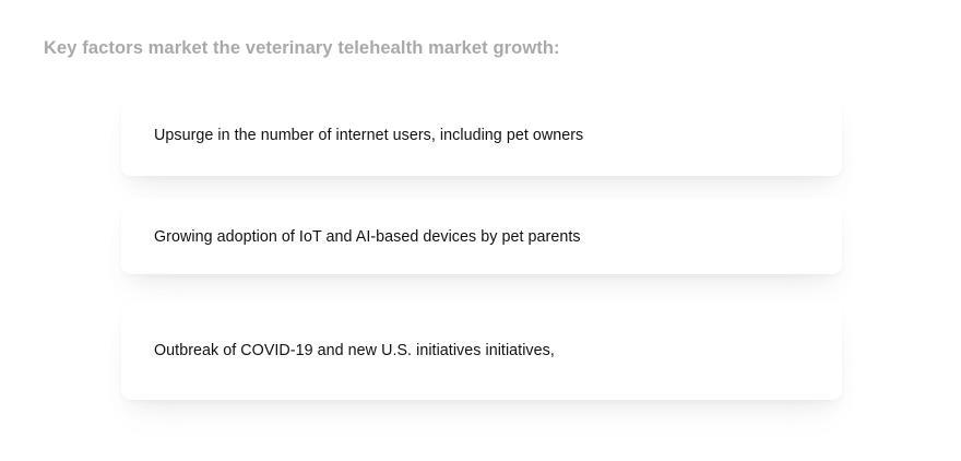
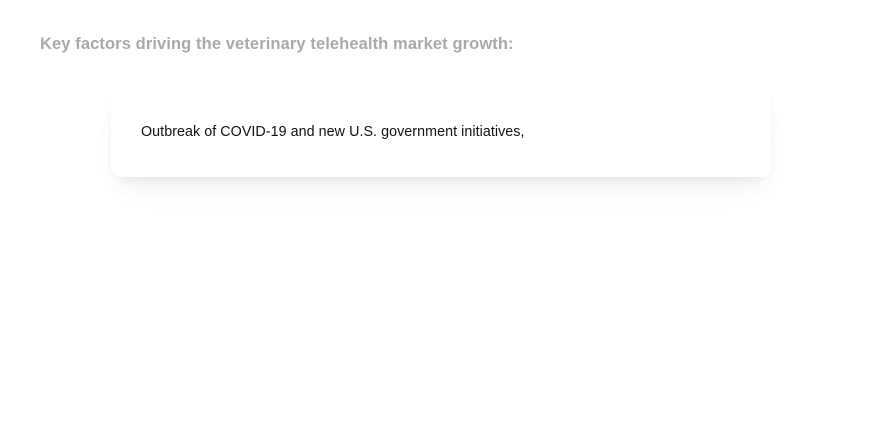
- Key factors market the veterinary telehealth market growth:
+ Key factors driving the veterinary telehealth market growth:
- Upsurge in the number of internet users, including pet owners
- Growing adoption of IoT and AI-based devices by pet parents
- Outbreak of COVID-19 and new U.S. initiatives initiatives,
+ Outbreak of COVID-19 and new U.S. government initiatives,
